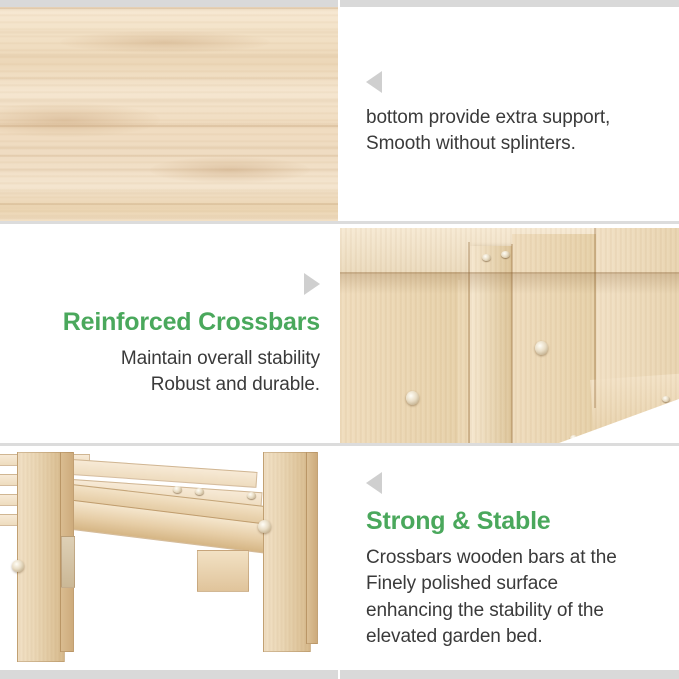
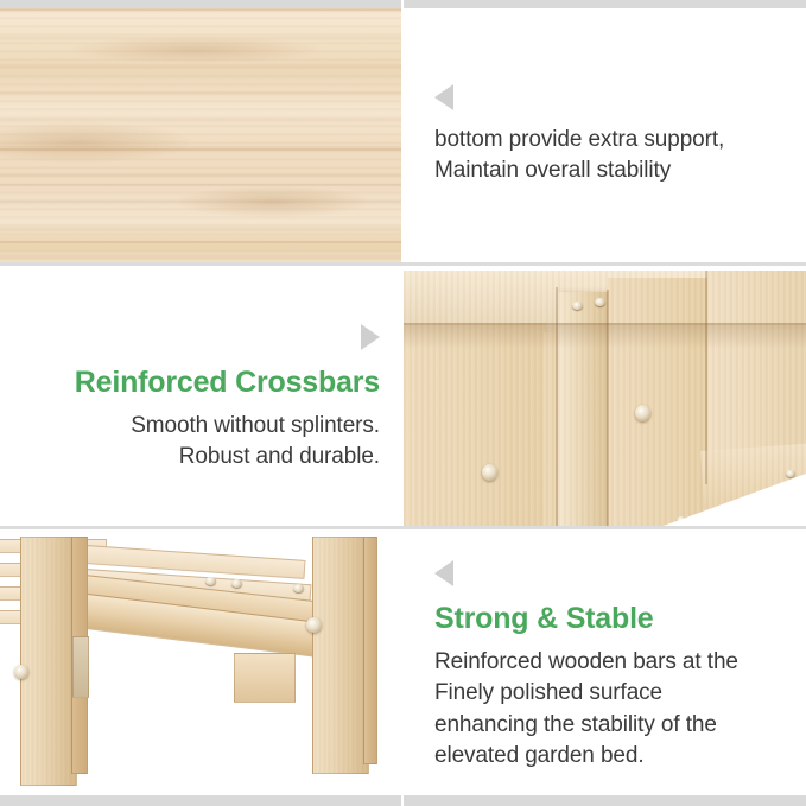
  bottom provide extra support,
- Smooth without splinters.
+ Maintain overall stability
  Reinforced Crossbars
- Maintain overall stability
+ Smooth without splinters.
  Robust and durable.
  Strong & Stable
- Crossbars wooden bars at the
+ Reinforced wooden bars at the
  Finely polished surface
  enhancing the stability of the
  elevated garden bed.
